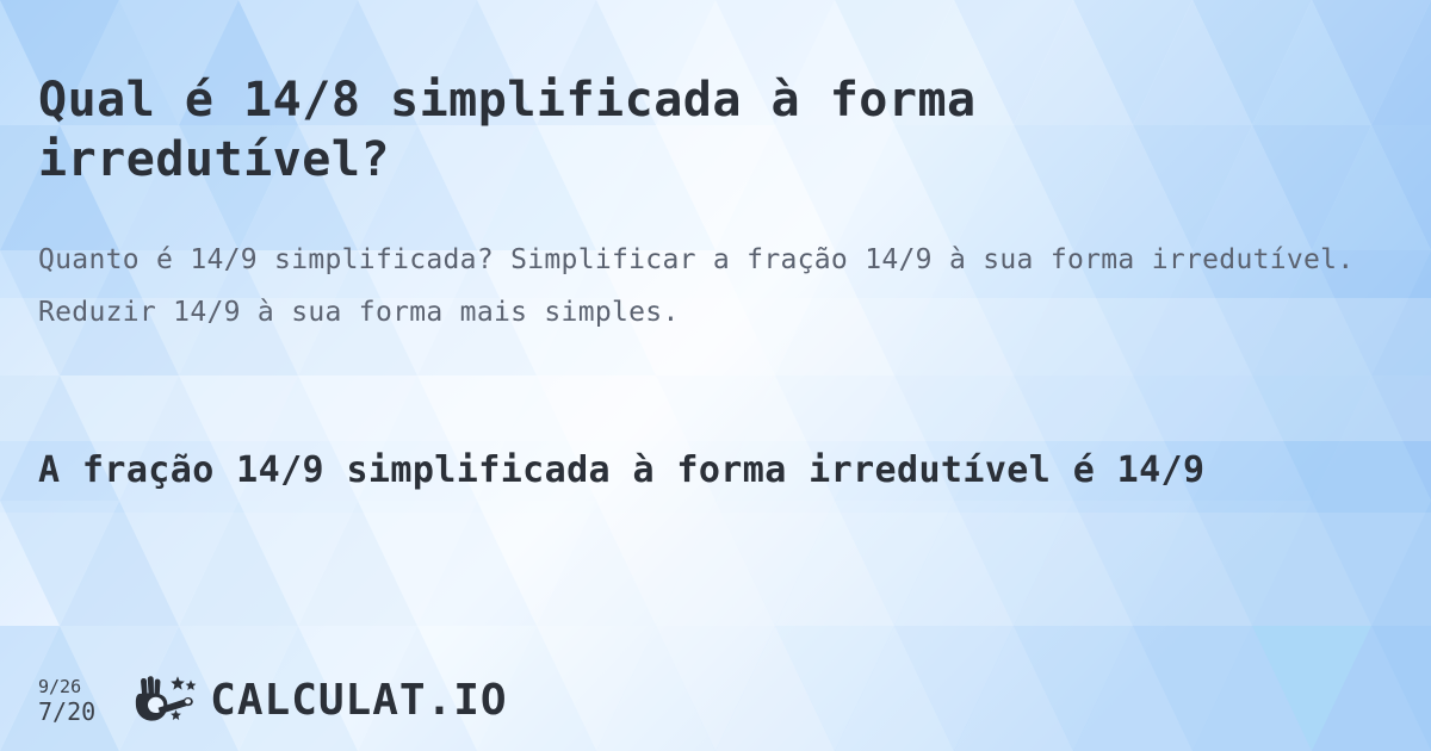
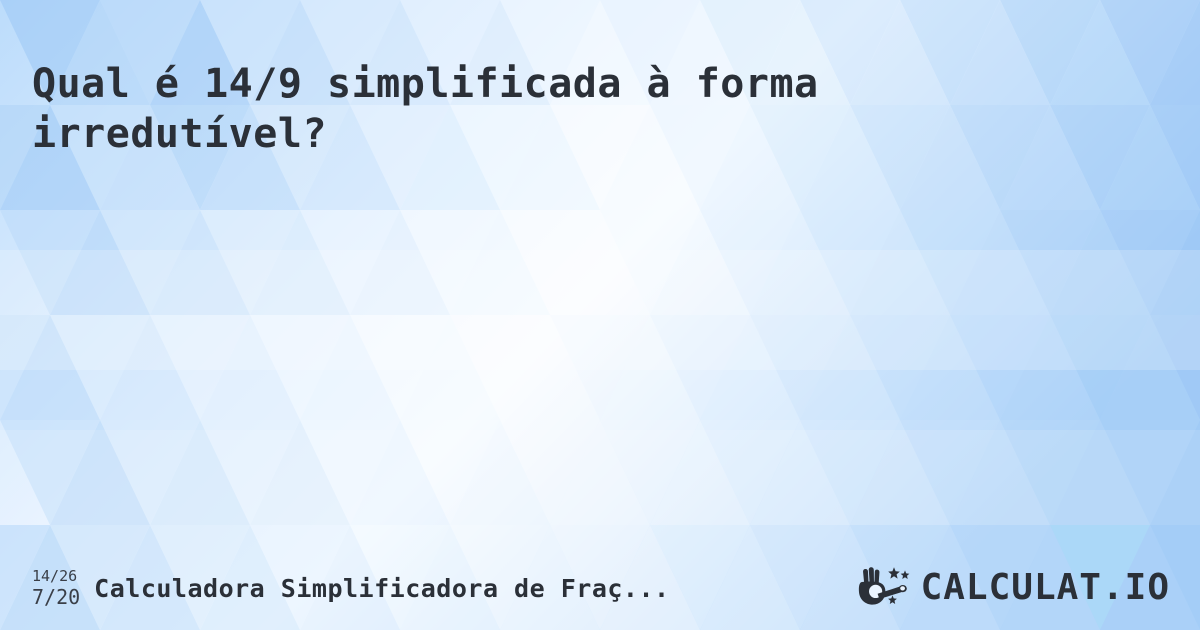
- Qual é 14/8 simplificada à forma irredutível?
+ Qual é 14/9 simplificada à forma irredutível?
- Quanto é 14/9 simplificada? Simplificar a fração 14/9 à sua forma irredutível. Reduzir 14/9 à sua forma mais simples.
- A fração 14/9 simplificada à forma irredutível é 14/9
- 9/26
+ 14/26
  7/20
+ Calculadora Simplificadora de Fraç...
  CALCULAT.IO
